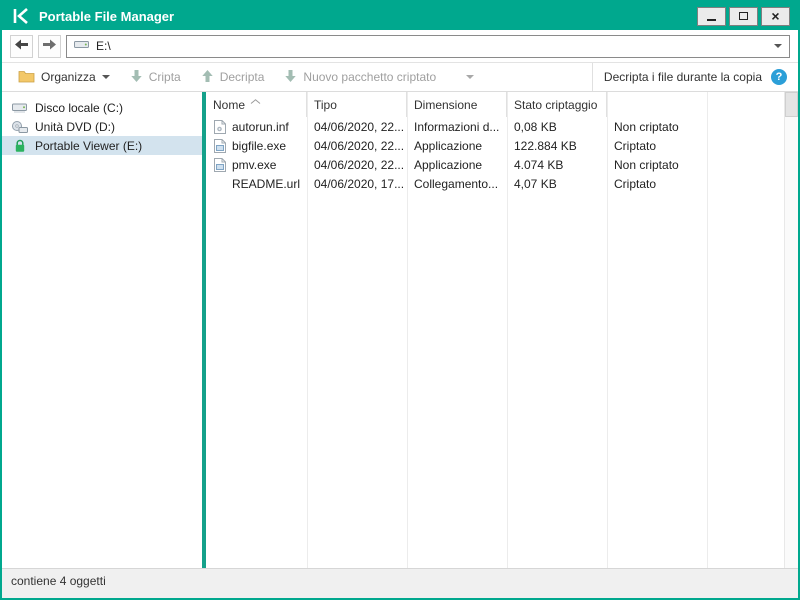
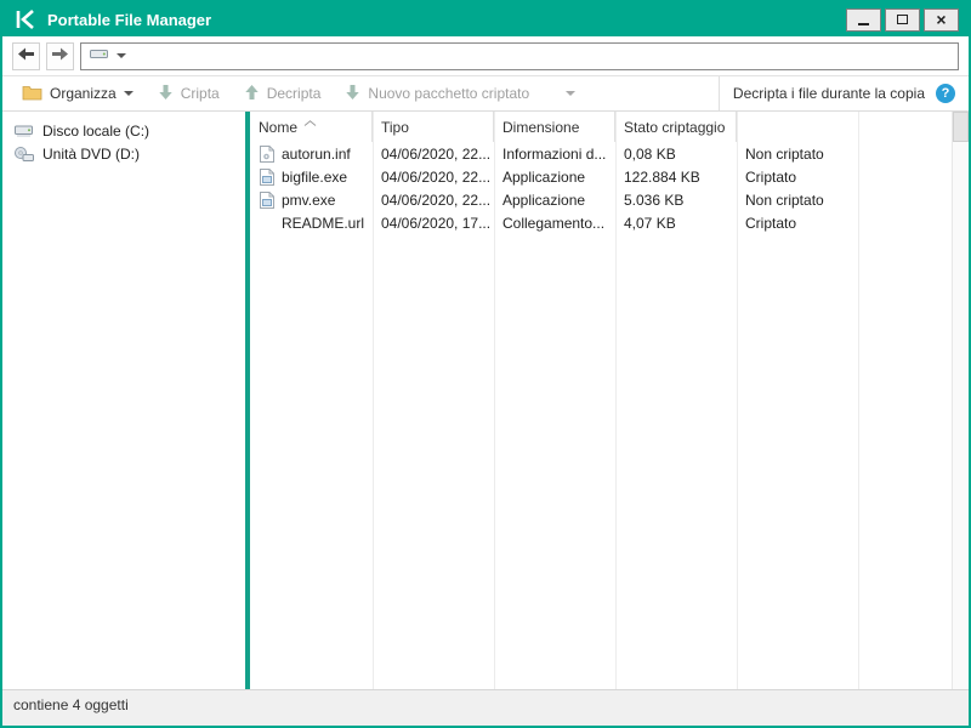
  Portable File Manager
  ×
- E:\
  Organizza
  Cripta
  Decripta
  Nuovo pacchetto criptato
  Decripta i file durante la copia
  ?
  Disco locale (C:)
  Unità DVD (D:)
- Portable Viewer (E:)
  Nome
  Tipo
  Dimensione
  Stato criptaggio
  autorun.inf
  04/06/2020, 22...
  Informazioni d...
  0,08 KB
  Non criptato
  bigfile.exe
  04/06/2020, 22...
  Applicazione
  122.884 KB
  Criptato
  pmv.exe
  04/06/2020, 22...
  Applicazione
- 4.074 KB
+ 5.036 KB
  Non criptato
  README.url
  04/06/2020, 17...
  Collegamento...
  4,07 KB
  Criptato
  contiene 4 oggetti
